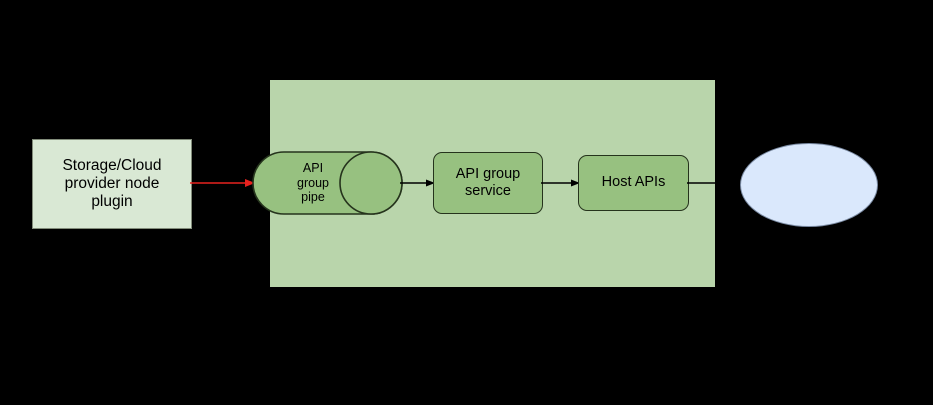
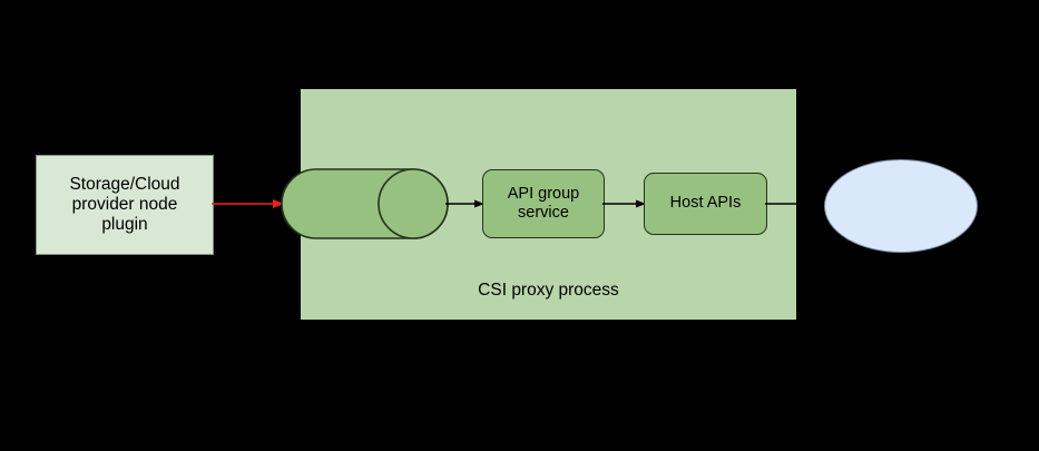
+ CSI proxy process
  Storage/Cloud
  provider node
  plugin
- API
- group
- pipe
  API group
  service
  Host APIs
